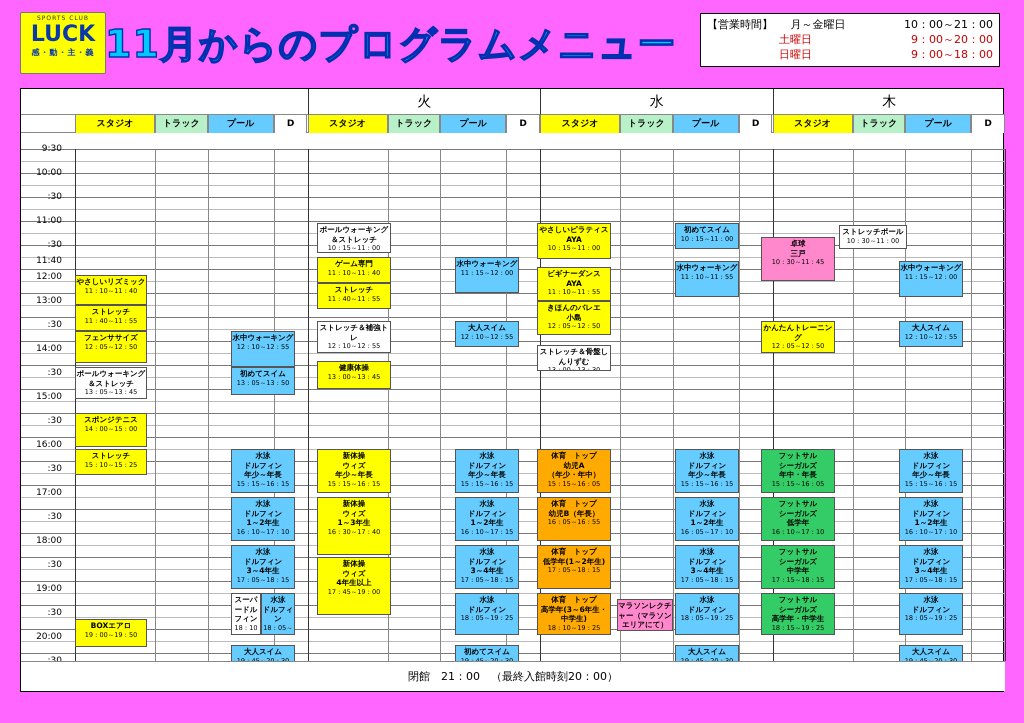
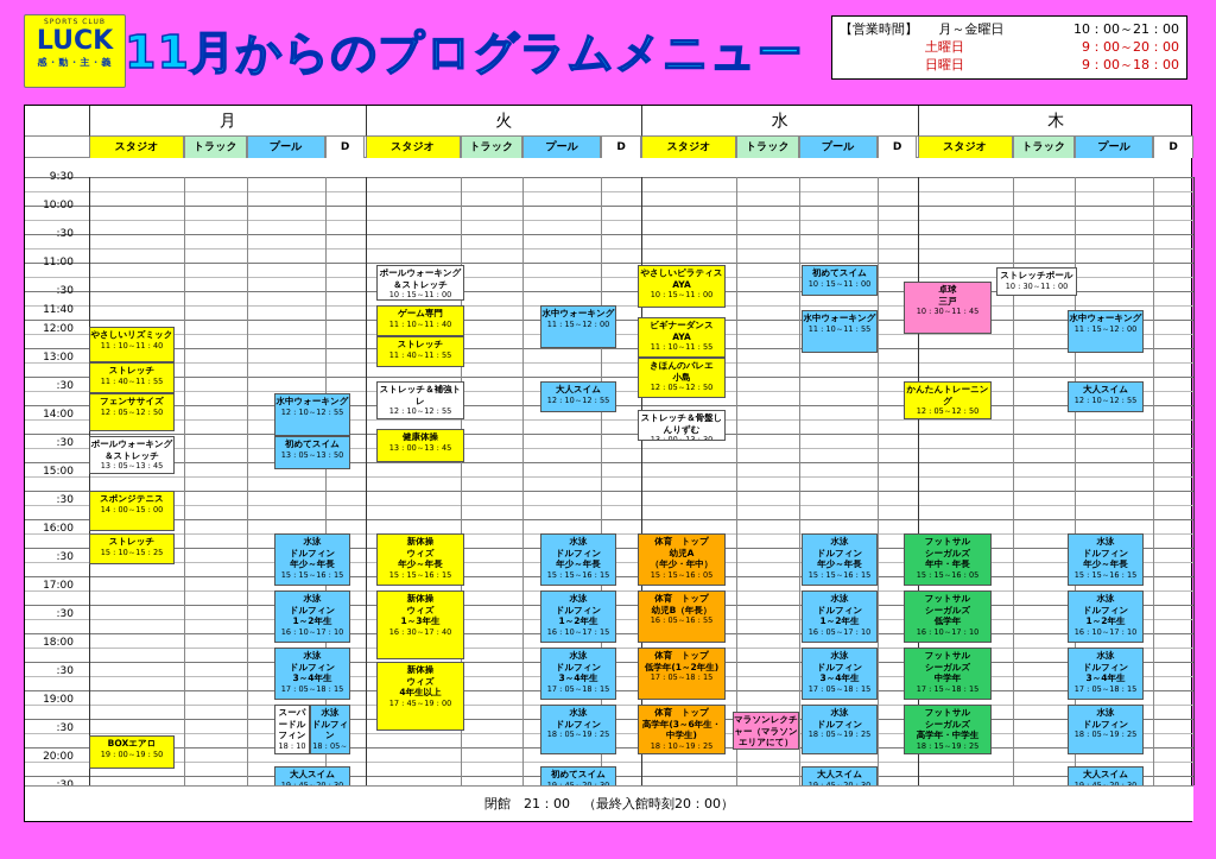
  LUCK
  感・動・主・義
  11月からのプログラムメニュー
  【営業時間】 月～金曜日
  10：00～21：00
  土曜日
  9：00～20：00
  日曜日
  9：00～18：00
+ 月
  火
  水
  木
  スタジオ
  トラック
  プール
  D
  スタジオ
  トラック
  プール
  D
  スタジオ
  トラック
  プール
  D
  スタジオ
  トラック
  プール
  D
  9:30
  10:00
  :30
  11:00
  :30
  11:40
  12:00
  13:00
  :30
  14:00
  :30
  15:00
  :30
  16:00
  :30
  17:00
  :30
  18:00
  :30
  19:00
  :30
  20:00
  やさしいリズミック
  11：10～11：40
  ストレッチ
  11：40～11：55
  フェンササイズ
  12：05～12：50
  ポールウォーキング＆ストレッチ
  13：05～13：45
  スポンジテニス
  14：00～15：00
  ストレッチ
  15：10～15：25
  BOXエアロ
  19：00～19：50
  水中ウォーキング
  12：10～12：55
  初めてスイム
  13：05～13：50
  水泳
  ドルフィン
  年少～年長
  15：15～16：15
  水泳
  ドルフィン
  1～2年生
  16：10～17：10
  水泳
  ドルフィン
  3～4年生
  17：05～18：15
  水泳
  ドルフィン
  スーパードルフィン
  大人スイム
  ポールウォーキング＆ストレッチ
  10：15～11：00
  ゲーム専門
  11：10～11：40
  ストレッチ
  11：40～11：55
  ストレッチ＆補強トレ
  12：10～12：55
  健康体操
  13：00～13：45
  新体操
  ウィズ
  年少～年長
  15：15～16：15
  新体操
  ウィズ
  1～3年生
  16：30～17：40
  新体操
  ウィズ
  4年生以上
  17：45～19：00
  水中ウォーキング
  11：15～12：00
  大人スイム
  12：10～12：55
  水泳
  ドルフィン
  年少～年長
  15：15～16：15
  水泳
  ドルフィン
  1～2年生
  16：10～17：15
  水泳
  ドルフィン
  3～4年生
  17：05～18：15
  水泳
  ドルフィン
  18：05～19：25
  初めてスイム
  やさしいピラティス
  AYA
  10：15～11：00
  ビギナーダンス
  AYA
  11：10～11：55
  きほんのバレエ
  小島
  12：05～12：50
  ストレッチ＆骨盤しんりずむ
  13：00～13：30
  体育 トップ
  幼児A
  （年少・年中）
  15：15～16：05
  体育 トップ
  幼児B（年長）
  16：05～16：55
  体育 トップ
  低学年(1～2年生)
  17：05～18：15
  体育 トップ
  高学年(3～6年生・中学生)
  18：10～19：25
  マラソンレクチャー（マラソンエリアにて）
  初めてスイム
  10：15～11：00
  水中ウォーキング
  11：10～11：55
  水泳
  ドルフィン
  年少～年長
  15：15～16：15
  水泳
  ドルフィン
  1～2年生
  16：05～17：10
  水泳
  ドルフィン
  3～4年生
  17：05～18：15
  水泳
  ドルフィン
  18：05～19：25
  大人スイム
  卓球
  三戸
  10：30～11：45
  かんたんトレーニング
  12：05～12：50
  フットサル
  シーガルズ
  年中・年長
  15：15～16：05
  フットサル
  シーガルズ
  低学年
  16：10～17：10
  フットサル
  シーガルズ
  中学年
  17：15～18：15
  フットサル
  シーガルズ
  高学年・中学生
  18：15～19：25
  ストレッチポール
  10：30～11：00
  水中ウォーキング
  11：15～12：00
  大人スイム
  12：10～12：55
  水泳
  ドルフィン
  年少～年長
  15：15～16：15
  水泳
  ドルフィン
  1～2年生
  16：10～17：10
  水泳
  ドルフィン
  3～4年生
  17：05～18：15
  水泳
  ドルフィン
  18：05～19：25
  大人スイム
  閉館 21：00 （最終入館時刻20：00）
